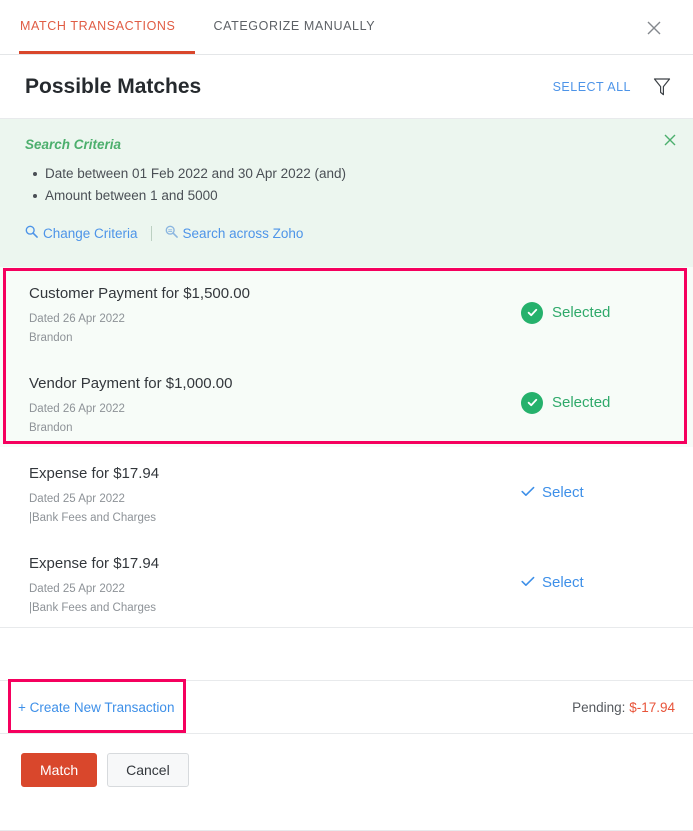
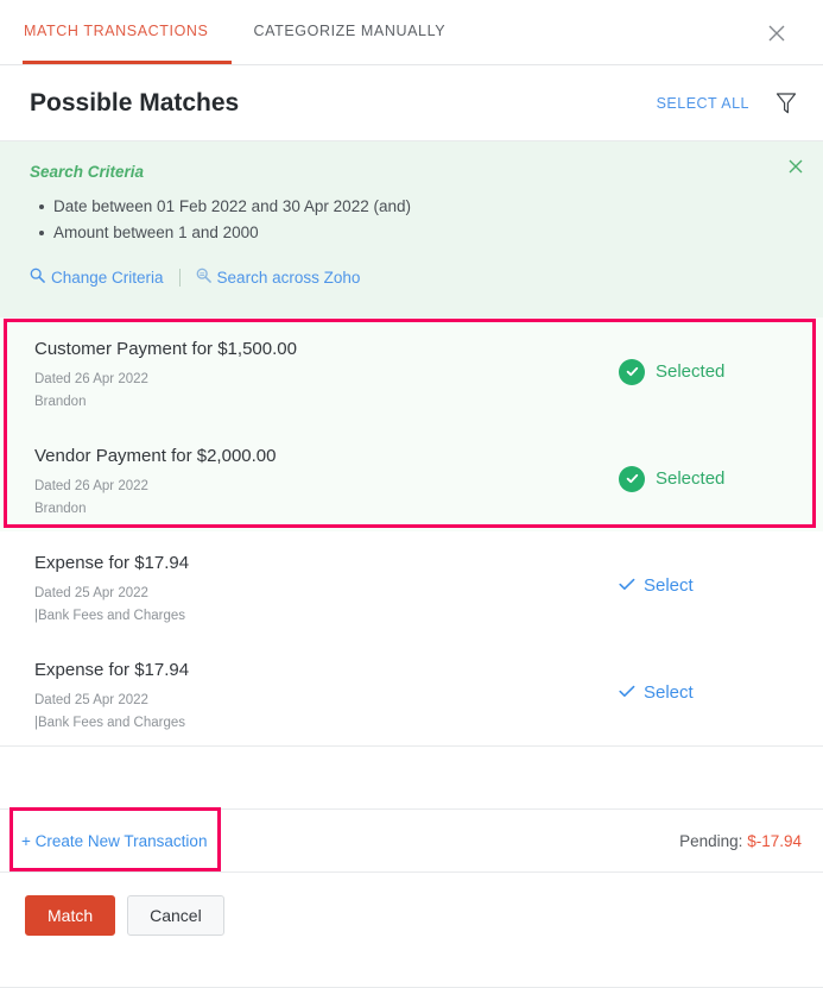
  MATCH TRANSACTIONS
  CATEGORIZE MANUALLY
  Possible Matches
  SELECT ALL
  Search Criteria
  Date between 01 Feb 2022 and 30 Apr 2022 (and)
- Amount between 1 and 5000
+ Amount between 1 and 2000
  Change Criteria
  Search across Zoho
  Customer Payment for $1,500.00
  Dated 26 Apr 2022
  Brandon
  Selected
- Vendor Payment for $1,000.00
+ Vendor Payment for $2,000.00
  Dated 26 Apr 2022
  Brandon
  Selected
  Expense for $17.94
  Dated 25 Apr 2022
  |Bank Fees and Charges
  Select
  Expense for $17.94
  Dated 25 Apr 2022
  |Bank Fees and Charges
  Select
  + Create New Transaction
  Pending: $-17.94
  Match
  Cancel
